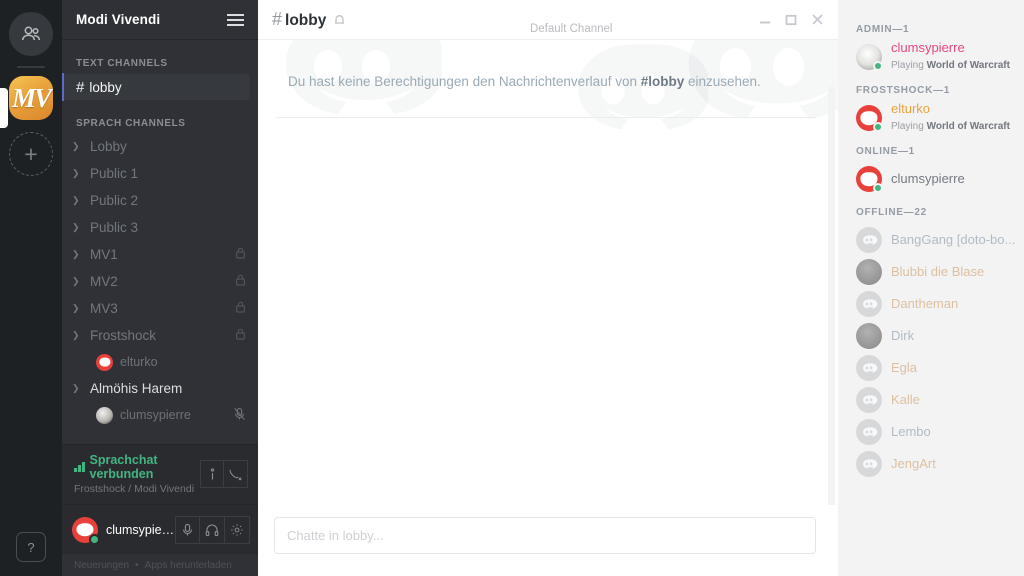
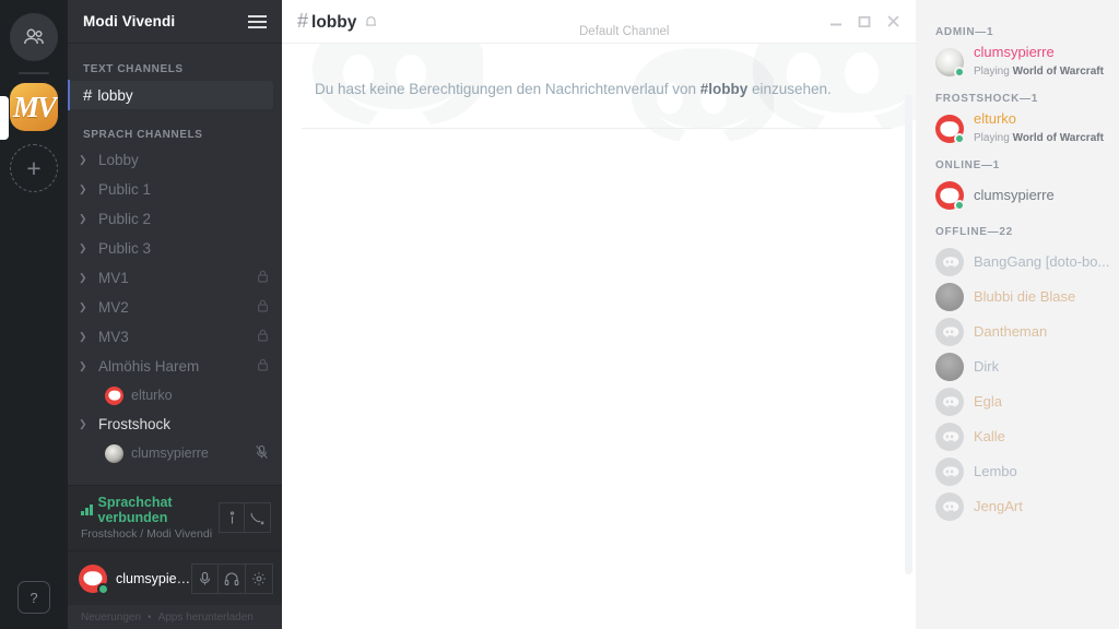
  MV
  +
  ?
  Modi Vivendi
  TEXT CHANNELS
  #
  lobby
  SPRACH CHANNELS
  ❯
  Lobby
  ❯
  Public 1
  ❯
  Public 2
  ❯
  Public 3
  ❯
  MV1
  ❯
  MV2
  ❯
  MV3
  ❯
- Frostshock
+ Almöhis Harem
  elturko
  ❯
- Almöhis Harem
+ Frostshock
  clumsypierre
  Sprachchat verbunden
  Frostshock / Modi Vivendi
  clumsypier...
  Neuerungen
  •
  Apps herunterladen
  #
  lobby
  Default Channel
  Du hast keine Berechtigungen den Nachrichtenverlauf von #lobby einzusehen.
- Chatte in lobby...
  ADMIN—1
  clumsypierre
  Playing World of Warcraft
  FROSTSHOCK—1
  elturko
  Playing World of Warcraft
  ONLINE—1
  clumsypierre
  OFFLINE—22
  BangGang [doto-bo...
  Blubbi die Blase
  Dantheman
  Dirk
  Egla
  Kalle
  Lembo
  JengArt
